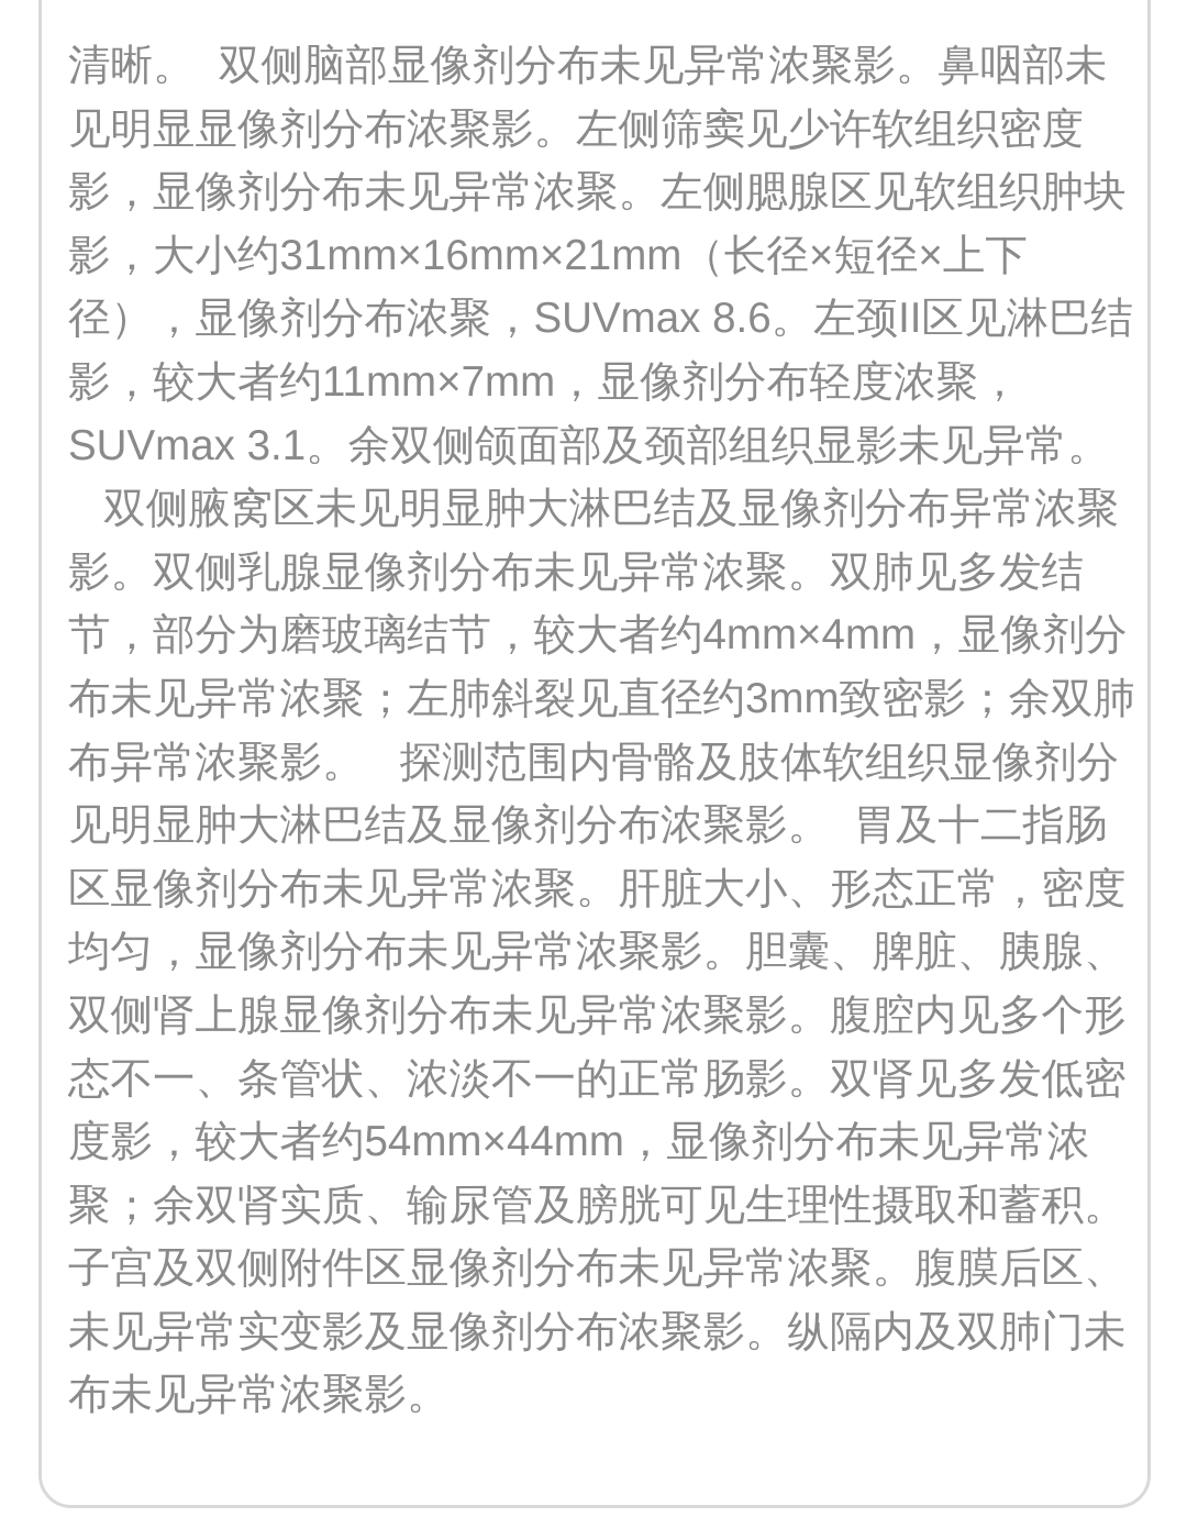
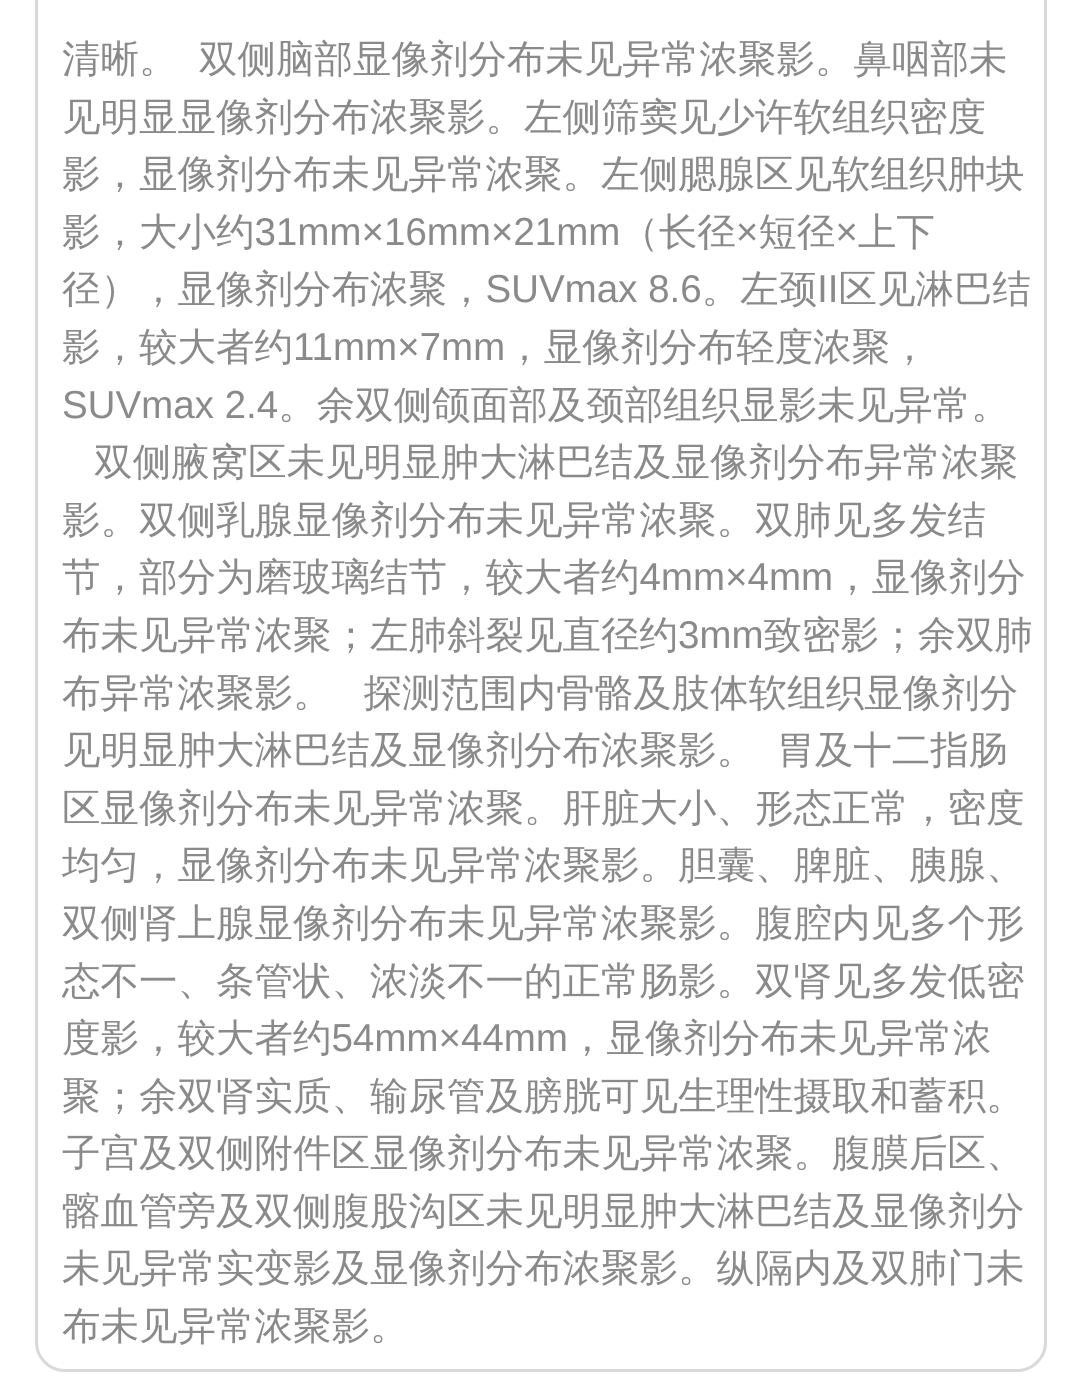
  清晰。 双侧脑部显像剂分布未见异常浓聚影。鼻咽部未
  见明显显像剂分布浓聚影。左侧筛窦见少许软组织密度
  影，显像剂分布未见异常浓聚。左侧腮腺区见软组织肿块
  影，大小约31mm×16mm×21mm（长径×短径×上下
  径），显像剂分布浓聚，SUVmax 8.6。左颈II区见淋巴结
  影，较大者约11mm×7mm，显像剂分布轻度浓聚，
- SUVmax 3.1。余双侧颌面部及颈部组织显影未见异常。
+ SUVmax 2.4。余双侧颌面部及颈部组织显影未见异常。
  双侧腋窝区未见明显肿大淋巴结及显像剂分布异常浓聚
  影。双侧乳腺显像剂分布未见异常浓聚。双肺见多发结
  节，部分为磨玻璃结节，较大者约4mm×4mm，显像剂分
  布未见异常浓聚；左肺斜裂见直径约3mm致密影；余双肺
  布异常浓聚影。 探测范围内骨骼及肢体软组织显像剂分
  见明显肿大淋巴结及显像剂分布浓聚影。 胃及十二指肠
  区显像剂分布未见异常浓聚。肝脏大小、形态正常，密度
  均匀，显像剂分布未见异常浓聚影。胆囊、脾脏、胰腺、
  双侧肾上腺显像剂分布未见异常浓聚影。腹腔内见多个形
  态不一、条管状、浓淡不一的正常肠影。双肾见多发低密
  度影，较大者约54mm×44mm，显像剂分布未见异常浓
  聚；余双肾实质、输尿管及膀胱可见生理性摄取和蓄积。
  子宫及双侧附件区显像剂分布未见异常浓聚。腹膜后区、
+ 髂血管旁及双侧腹股沟区未见明显肿大淋巴结及显像剂分
  未见异常实变影及显像剂分布浓聚影。纵隔内及双肺门未
  布未见异常浓聚影。
